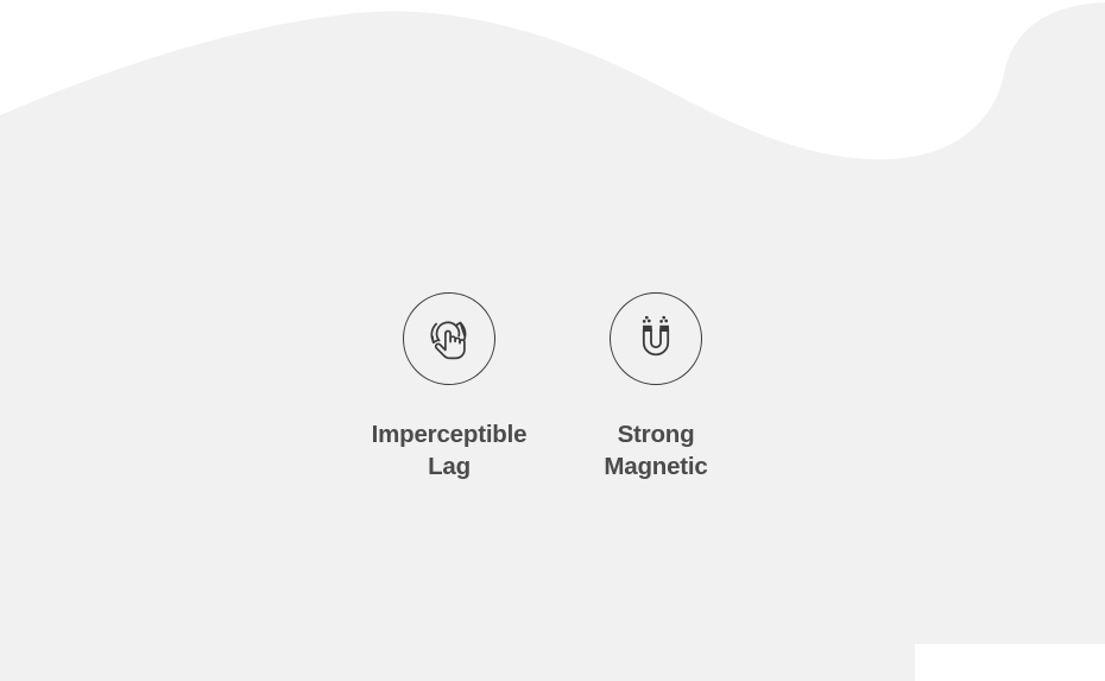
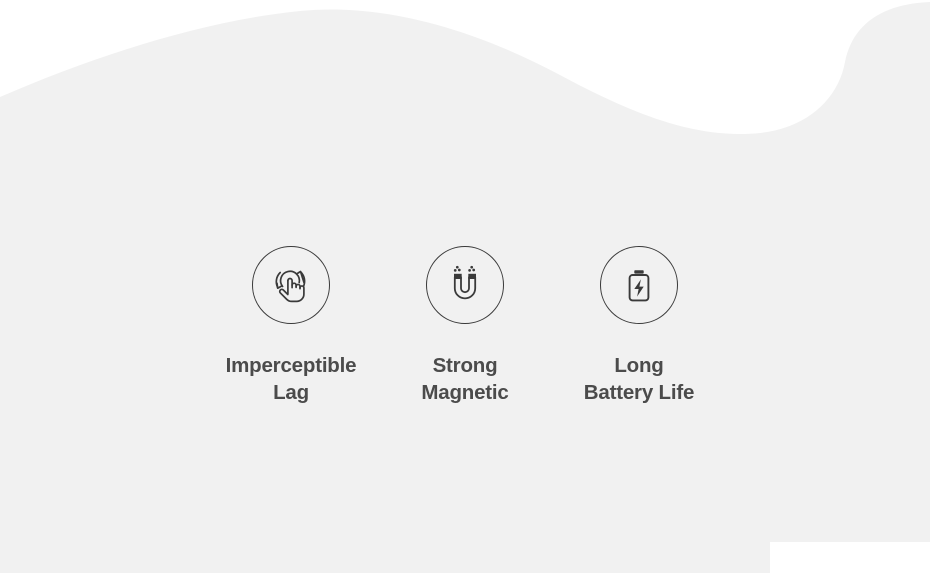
  Imperceptible
  Lag
  Strong
  Magnetic
+ Long
+ Battery Life
